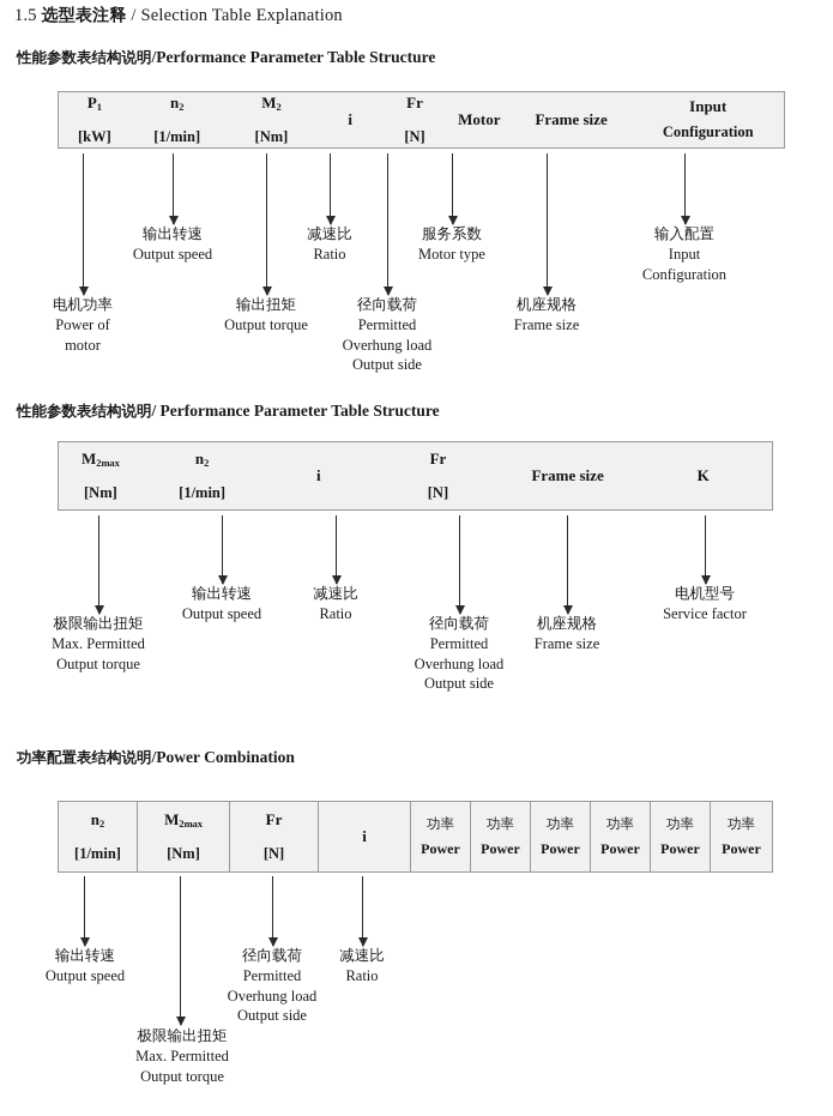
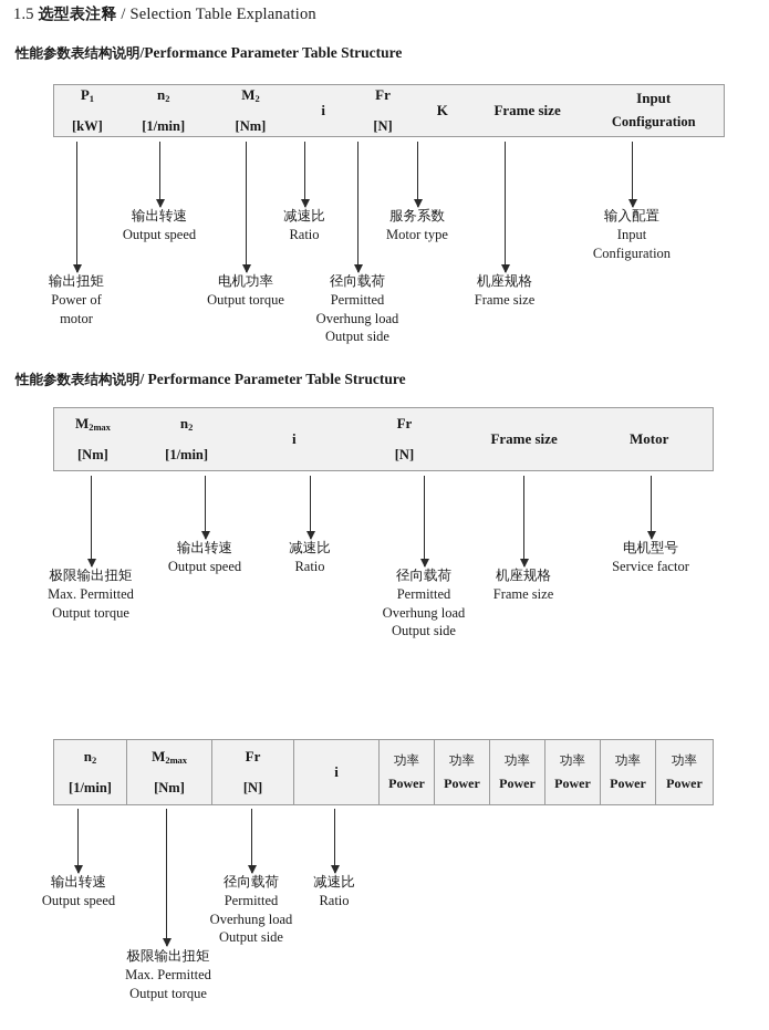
  1.5 选型表注释 / Selection Table Explanation
  性能参数表结构说明/Performance Parameter Table Structure
  P1
  [kW]
  n2
  [1/min]
  M2
  [Nm]
  i
  Fr
  [N]
- Motor
+ K
  Frame size
  Input
  Configuration
- 电机功率
+ 输出扭矩
  Power of
  motor
  输出转速
  Output speed
- 输出扭矩
+ 电机功率
  Output torque
  减速比
  Ratio
  径向载荷
  Permitted
  Overhung load
  Output side
  服务系数
  Motor type
  机座规格
  Frame size
  输入配置
  Input
  Configuration
  性能参数表结构说明/ Performance Parameter Table Structure
  M2max
  [Nm]
  n2
  [1/min]
  i
  Fr
  [N]
  Frame size
- K
+ Motor
  极限输出扭矩
  Max. Permitted
  Output torque
  输出转速
  Output speed
  减速比
  Ratio
  径向载荷
  Permitted
  Overhung load
  Output side
  机座规格
  Frame size
  电机型号
  Service factor
- 功率配置表结构说明/Power Combination
  n2
  [1/min]
  M2max
  [Nm]
  Fr
  [N]
  i
  功率
  Power
  功率
  Power
  功率
  Power
  功率
  Power
  功率
  Power
  功率
  Power
  输出转速
  Output speed
  极限输出扭矩
  Max. Permitted
  Output torque
  径向载荷
  Permitted
  Overhung load
  Output side
  减速比
  Ratio
